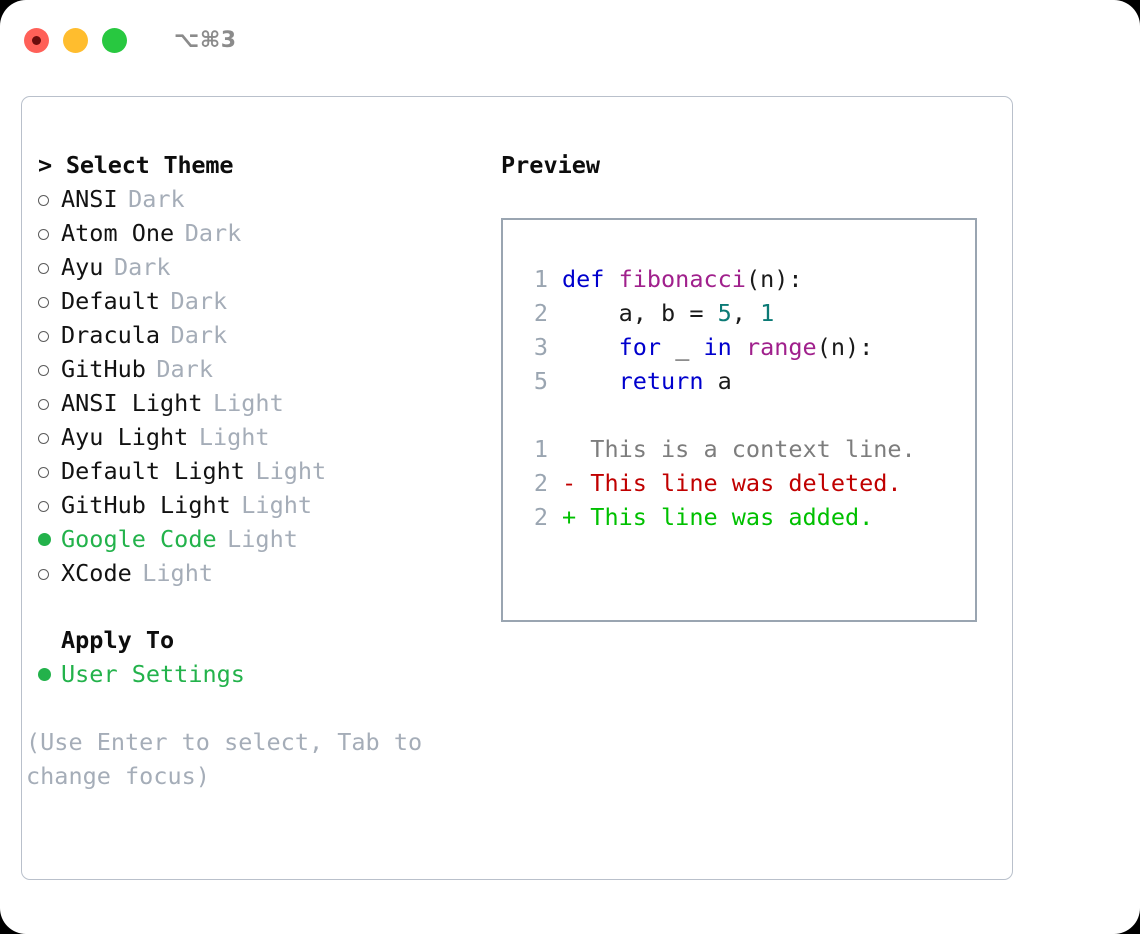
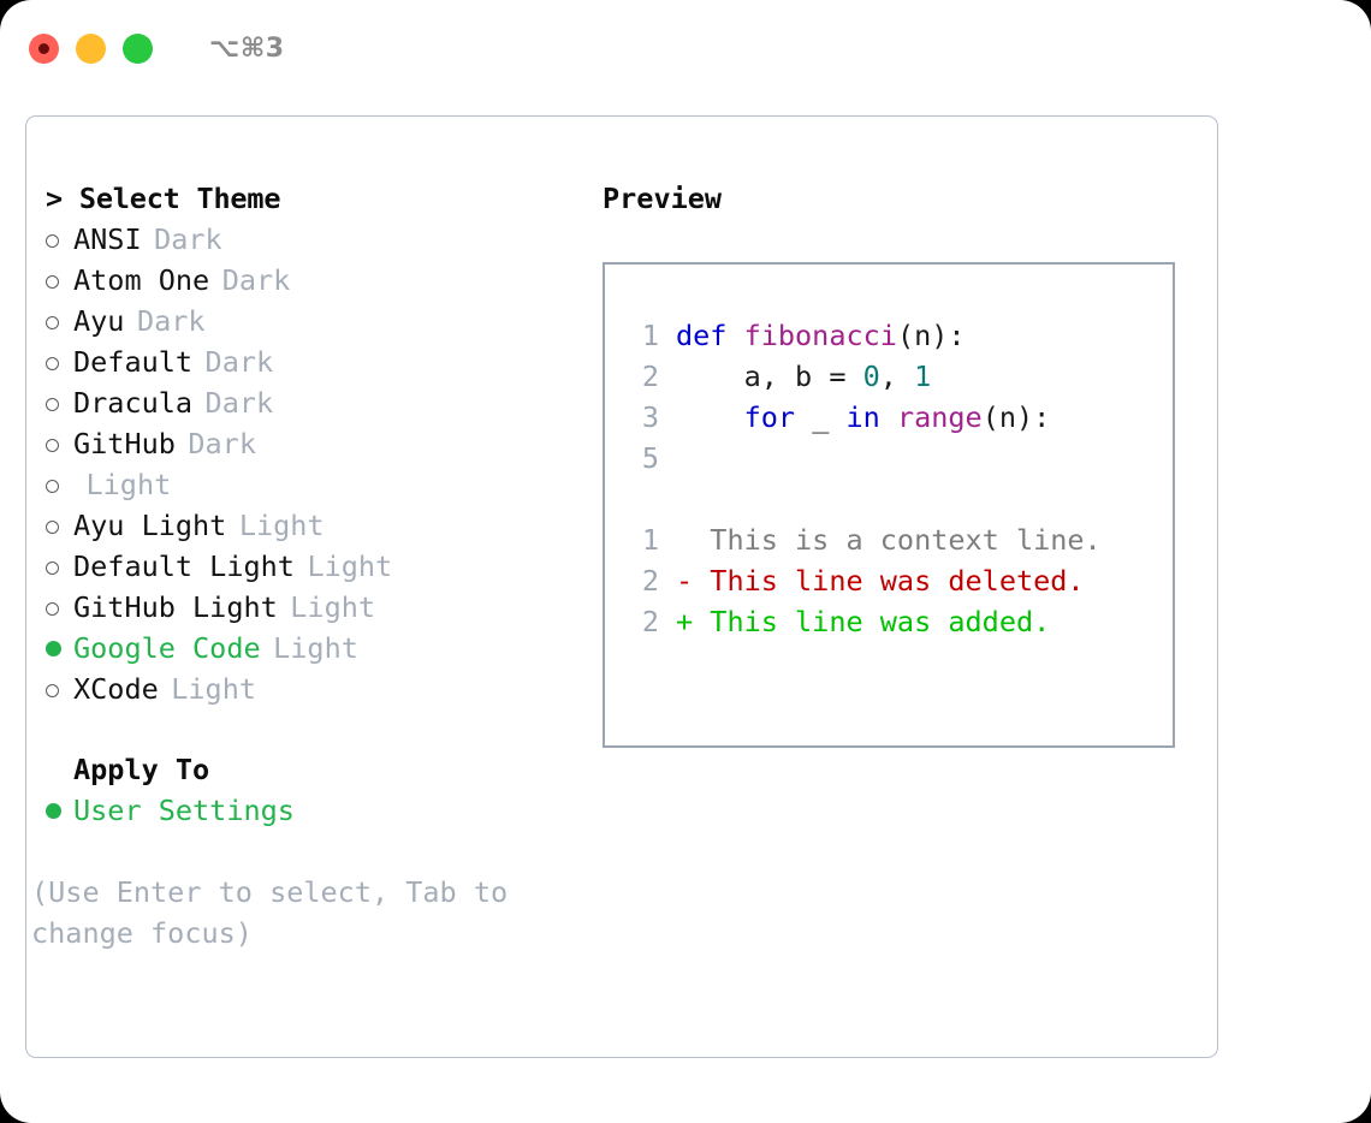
  ⌥⌘3
  > Select Theme
  ANSI
  Dark
  Atom One
  Dark
  Ayu
  Dark
  Default
  Dark
  Dracula
  Dark
  GitHub
  Dark
- ANSI Light
  Light
  Ayu Light
  Light
  Default Light
  Light
  GitHub Light
  Light
  Google Code
  Light
  XCode
  Light
  Apply To
  User Settings
  (Use Enter to select, Tab to change focus)
  Preview
  1
  def fibonacci(n):
  2
- a, b = 5, 1
+ a, b = 0, 1
  3
  for _ in range(n):
  5
- return a
  1
  This is a context line.
  2
  - This line was deleted.
  2
  + This line was added.
